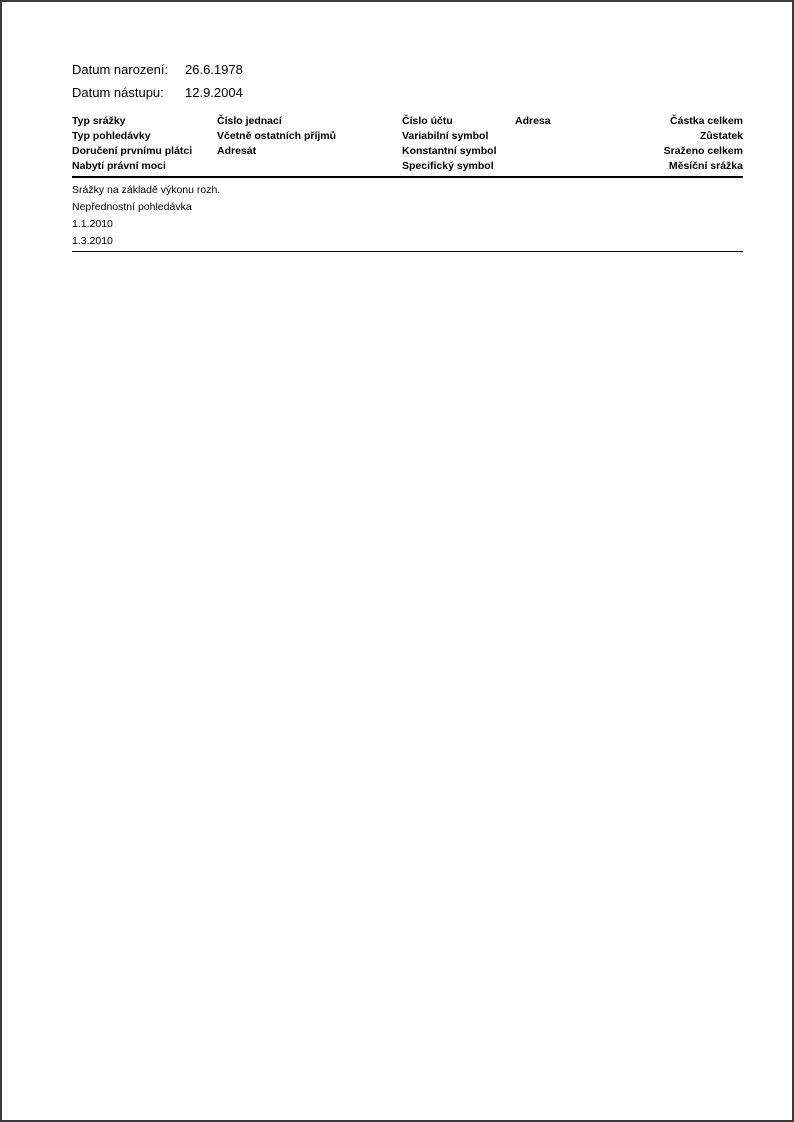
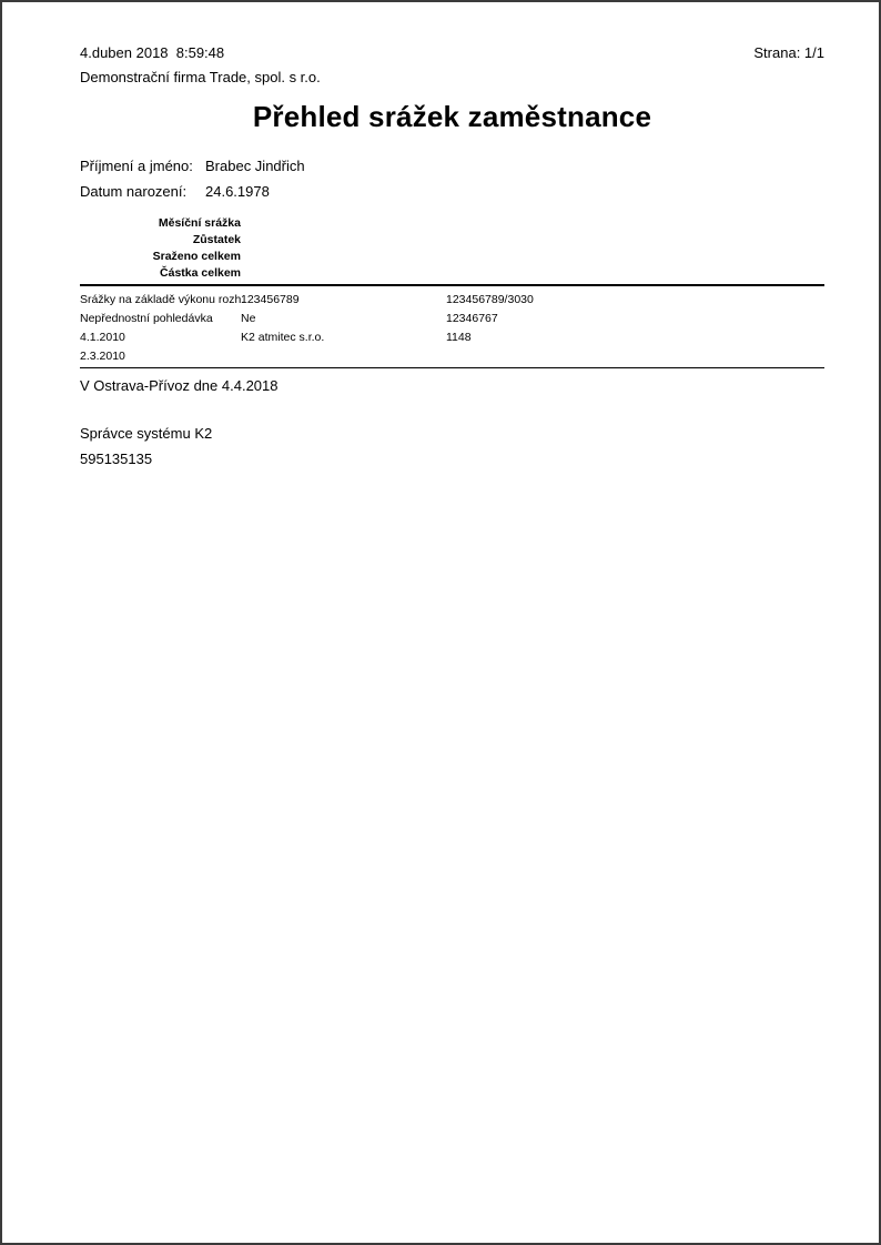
+ 4.duben 2018 8:59:48
+ Strana: 1/1
+ Demonstrační firma Trade, spol. s r.o.
+ Přehled srážek zaměstnance
+ Příjmení a jméno:
+ Brabec Jindřich
  Datum narození:
- 26.6.1978
+ 24.6.1978
- Datum nástupu:
- 12.9.2004
- Typ srážky
- Typ pohledávky
- Doručení prvnímu plátci
- Nabytí právní moci
- Číslo jednací
- Včetně ostatních příjmů
- Adresát
- Číslo účtu
- Variabilní symbol
- Konstantní symbol
- Specifický symbol
- Adresa
- Částka celkem
+ Měsíční srážka
  Zůstatek
  Sraženo celkem
- Měsíční srážka
+ Částka celkem
  Srážky na základě výkonu rozh
  Nepřednostní pohledávka
- 1.1.2010
+ 4.1.2010
- 1.3.2010
+ 2.3.2010
+ 123456789
+ Ne
+ K2 atmitec s.r.o.
+ 123456789/3030
+ 12346767
+ 1148
+ V Ostrava-Přívoz dne 4.4.2018
+ Správce systému K2
+ 595135135
